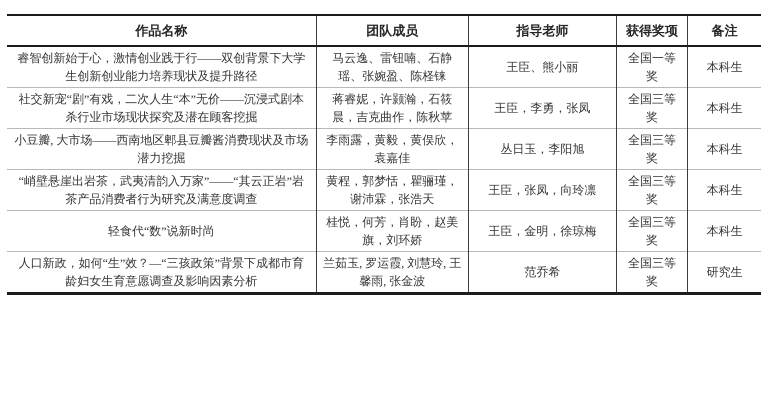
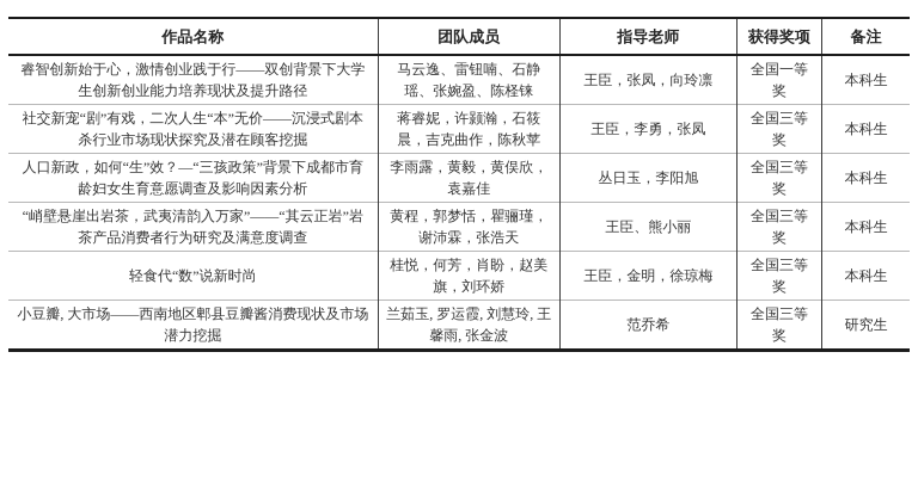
  作品名称	团队成员	指导老师	获得奖项	备注
- 睿智创新始于心，激情创业践于行——双创背景下大学生创新创业能力培养现状及提升路径	马云逸、雷钮喃、石静瑶、张婉盈、陈柽铼	王臣、熊小丽	全国一等奖	本科生
+ 睿智创新始于心，激情创业践于行——双创背景下大学生创新创业能力培养现状及提升路径	马云逸、雷钮喃、石静瑶、张婉盈、陈柽铼	王臣，张凤，向玲凛	全国一等奖	本科生
  社交新宠“剧”有戏，二次人生“本”无价——沉浸式剧本杀行业市场现状探究及潜在顾客挖掘	蒋睿妮，许颢瀚，石筱晨，吉克曲作，陈秋苹	王臣，李勇，张凤	全国三等奖	本科生
- 小豆瓣, 大市场——西南地区郫县豆瓣酱消费现状及市场潜力挖掘	李雨露，黄毅，黄俣欣，袁嘉佳	丛日玉，李阳旭	全国三等奖	本科生
+ 人口新政，如何“生”效？—“三孩政策”背景下成都市育龄妇女生育意愿调查及影响因素分析	李雨露，黄毅，黄俣欣，袁嘉佳	丛日玉，李阳旭	全国三等奖	本科生
- “峭壁悬崖出岩茶，武夷清韵入万家”——“其云正岩”岩茶产品消费者行为研究及满意度调查	黄程，郭梦恬，瞿骊瑾，谢沛霖，张浩天	王臣，张凤，向玲凛	全国三等奖	本科生
+ “峭壁悬崖出岩茶，武夷清韵入万家”——“其云正岩”岩茶产品消费者行为研究及满意度调查	黄程，郭梦恬，瞿骊瑾，谢沛霖，张浩天	王臣、熊小丽	全国三等奖	本科生
  轻食代“数”说新时尚	桂悦，何芳，肖盼，赵美旗，刘环娇	王臣，金明，徐琼梅	全国三等奖	本科生
- 人口新政，如何“生”效？—“三孩政策”背景下成都市育龄妇女生育意愿调查及影响因素分析	兰茹玉, 罗运霞, 刘慧玲, 王馨雨, 张金波	范乔希	全国三等奖	研究生
+ 小豆瓣, 大市场——西南地区郫县豆瓣酱消费现状及市场潜力挖掘	兰茹玉, 罗运霞, 刘慧玲, 王馨雨, 张金波	范乔希	全国三等奖	研究生
